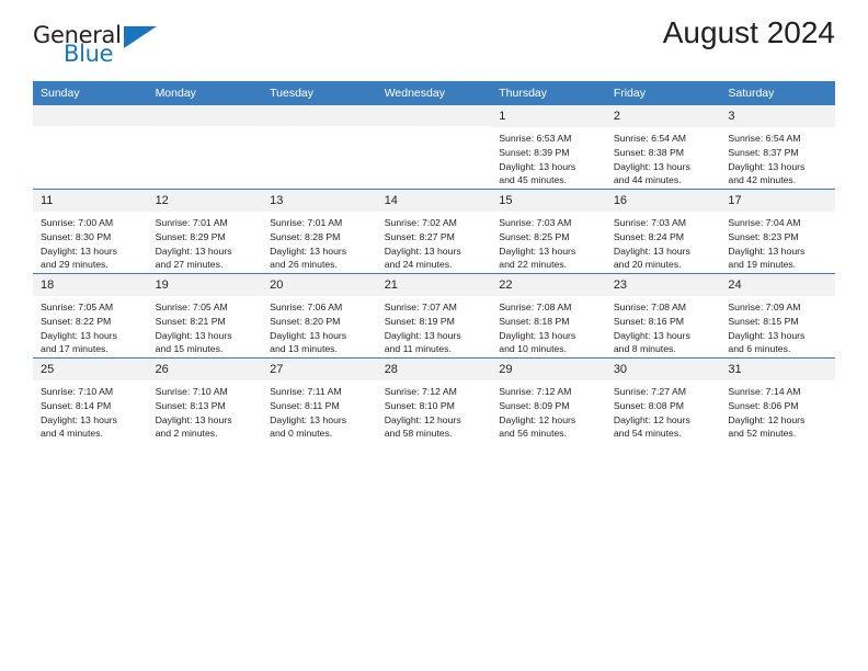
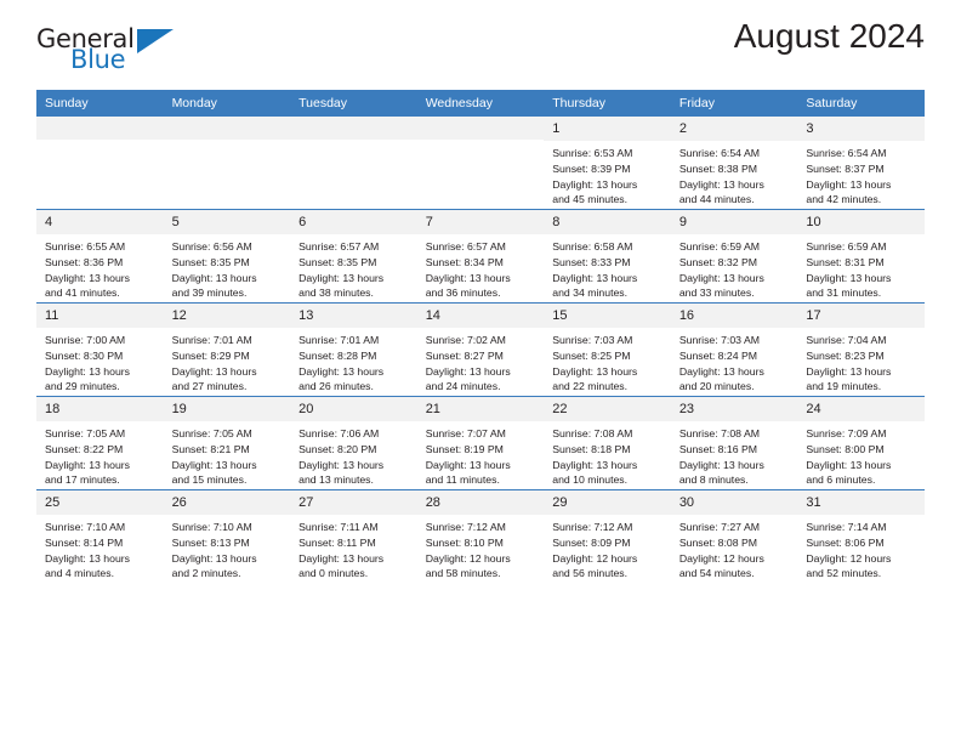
  General
  Blue
  August 2024
  Sunday	Monday	Tuesday	Wednesday	Thursday	Friday	Saturday
  				1Sunrise: 6:53 AMSunset: 8:39 PMDaylight: 13 hoursand 45 minutes.	2Sunrise: 6:54 AMSunset: 8:38 PMDaylight: 13 hoursand 44 minutes.	3Sunrise: 6:54 AMSunset: 8:37 PMDaylight: 13 hoursand 42 minutes.
+ 4Sunrise: 6:55 AMSunset: 8:36 PMDaylight: 13 hoursand 41 minutes.	5Sunrise: 6:56 AMSunset: 8:35 PMDaylight: 13 hoursand 39 minutes.	6Sunrise: 6:57 AMSunset: 8:35 PMDaylight: 13 hoursand 38 minutes.	7Sunrise: 6:57 AMSunset: 8:34 PMDaylight: 13 hoursand 36 minutes.	8Sunrise: 6:58 AMSunset: 8:33 PMDaylight: 13 hoursand 34 minutes.	9Sunrise: 6:59 AMSunset: 8:32 PMDaylight: 13 hoursand 33 minutes.	10Sunrise: 6:59 AMSunset: 8:31 PMDaylight: 13 hoursand 31 minutes.
  11Sunrise: 7:00 AMSunset: 8:30 PMDaylight: 13 hoursand 29 minutes.	12Sunrise: 7:01 AMSunset: 8:29 PMDaylight: 13 hoursand 27 minutes.	13Sunrise: 7:01 AMSunset: 8:28 PMDaylight: 13 hoursand 26 minutes.	14Sunrise: 7:02 AMSunset: 8:27 PMDaylight: 13 hoursand 24 minutes.	15Sunrise: 7:03 AMSunset: 8:25 PMDaylight: 13 hoursand 22 minutes.	16Sunrise: 7:03 AMSunset: 8:24 PMDaylight: 13 hoursand 20 minutes.	17Sunrise: 7:04 AMSunset: 8:23 PMDaylight: 13 hoursand 19 minutes.
- 18Sunrise: 7:05 AMSunset: 8:22 PMDaylight: 13 hoursand 17 minutes.	19Sunrise: 7:05 AMSunset: 8:21 PMDaylight: 13 hoursand 15 minutes.	20Sunrise: 7:06 AMSunset: 8:20 PMDaylight: 13 hoursand 13 minutes.	21Sunrise: 7:07 AMSunset: 8:19 PMDaylight: 13 hoursand 11 minutes.	22Sunrise: 7:08 AMSunset: 8:18 PMDaylight: 13 hoursand 10 minutes.	23Sunrise: 7:08 AMSunset: 8:16 PMDaylight: 13 hoursand 8 minutes.	24Sunrise: 7:09 AMSunset: 8:15 PMDaylight: 13 hoursand 6 minutes.
+ 18Sunrise: 7:05 AMSunset: 8:22 PMDaylight: 13 hoursand 17 minutes.	19Sunrise: 7:05 AMSunset: 8:21 PMDaylight: 13 hoursand 15 minutes.	20Sunrise: 7:06 AMSunset: 8:20 PMDaylight: 13 hoursand 13 minutes.	21Sunrise: 7:07 AMSunset: 8:19 PMDaylight: 13 hoursand 11 minutes.	22Sunrise: 7:08 AMSunset: 8:18 PMDaylight: 13 hoursand 10 minutes.	23Sunrise: 7:08 AMSunset: 8:16 PMDaylight: 13 hoursand 8 minutes.	24Sunrise: 7:09 AMSunset: 8:00 PMDaylight: 13 hoursand 6 minutes.
  25Sunrise: 7:10 AMSunset: 8:14 PMDaylight: 13 hoursand 4 minutes.	26Sunrise: 7:10 AMSunset: 8:13 PMDaylight: 13 hoursand 2 minutes.	27Sunrise: 7:11 AMSunset: 8:11 PMDaylight: 13 hoursand 0 minutes.	28Sunrise: 7:12 AMSunset: 8:10 PMDaylight: 12 hoursand 58 minutes.	29Sunrise: 7:12 AMSunset: 8:09 PMDaylight: 12 hoursand 56 minutes.	30Sunrise: 7:27 AMSunset: 8:08 PMDaylight: 12 hoursand 54 minutes.	31Sunrise: 7:14 AMSunset: 8:06 PMDaylight: 12 hoursand 52 minutes.
